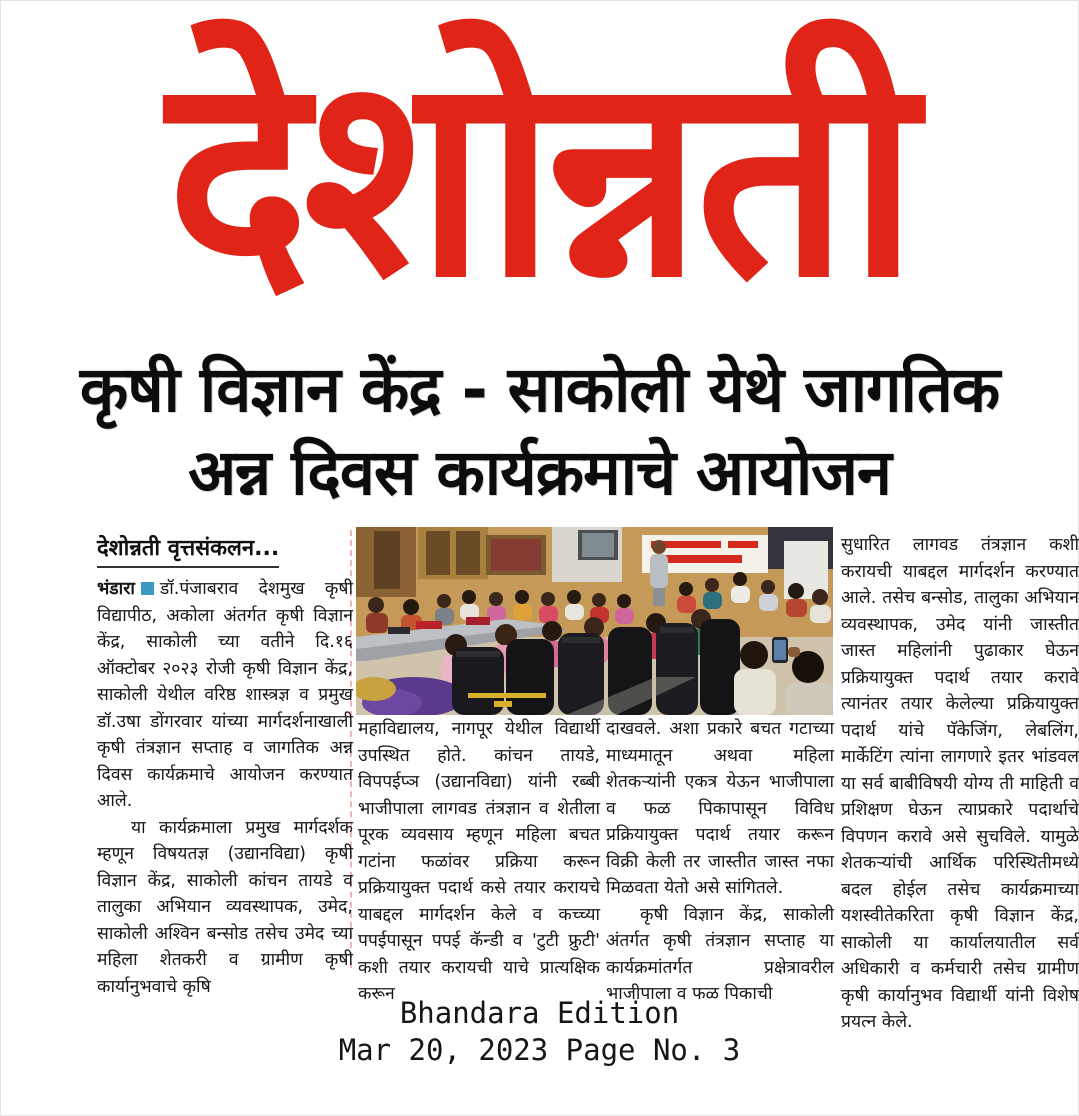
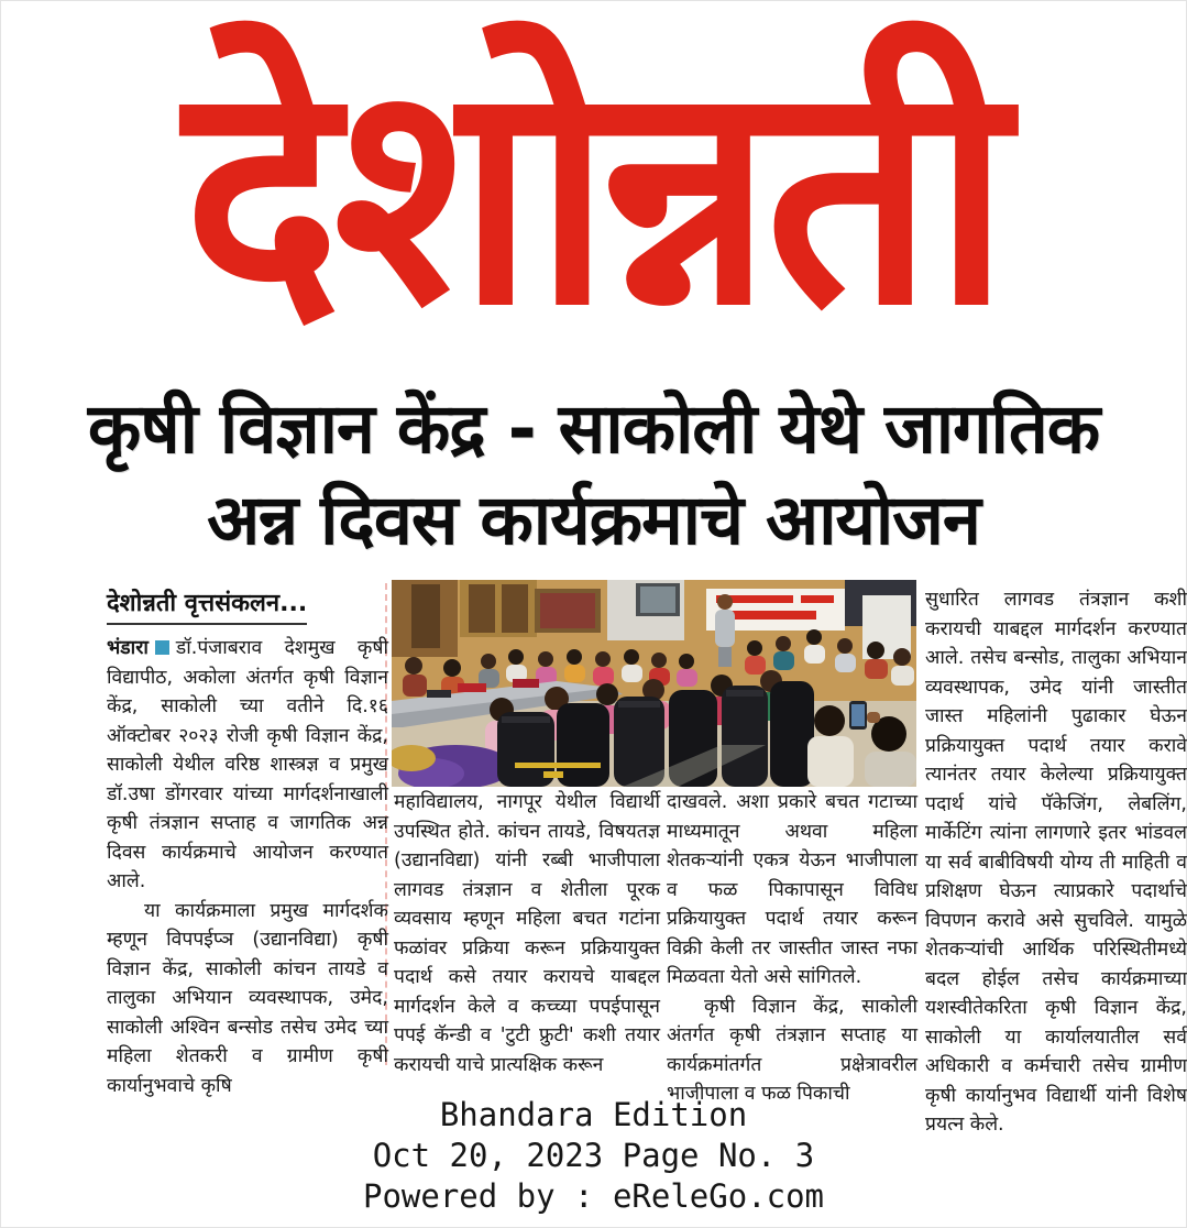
  देशोन्नती
  कृषी विज्ञान केंद्र - साकोली येथे जागतिक
  अन्न दिवस कार्यक्रमाचे आयोजन
  देशोन्नती वृत्तसंकलन...
  भंडारा डॉ.पंजाबराव देशमुख कृषी विद्यापीठ, अकोला अंतर्गत कृषी विज्ञान केंद्र, साकोली च्या वतीने दि.१६ ऑक्टोबर २०२३ रोजी कृषी विज्ञान केंद्र, साकोली येथील वरिष्ठ शास्त्रज्ञ व प्रमुख डॉ.उषा डोंगरवार यांच्या मार्गदर्शनाखाली कृषी तंत्रज्ञान सप्ताह व जागतिक अन्न दिवस कार्यक्रमाचे आयोजन करण्यात आले.
- या कार्यक्रमाला प्रमुख मार्गदर्शक म्हणून विषयतज्ञ (उद्यानविद्या) कृषी विज्ञान केंद्र, साकोली कांचन तायडे व तालुका अभियान व्यवस्थापक, उमेद, साकोली अश्विन बन्सोड तसेच उमेद च्या महिला शेतकरी व ग्रामीण कृषी कार्यानुभवाचे कृषि
+ या कार्यक्रमाला प्रमुख मार्गदर्शक म्हणून विपपईप्ञ (उद्यानविद्या) कृषी विज्ञान केंद्र, साकोली कांचन तायडे व तालुका अभियान व्यवस्थापक, उमेद, साकोली अश्विन बन्सोड तसेच उमेद च्या महिला शेतकरी व ग्रामीण कृषी कार्यानुभवाचे कृषि
- महाविद्यालय, नागपूर येथील विद्यार्थी उपस्थित होते. कांचन तायडे, विपपईप्ञ (उद्यानविद्या) यांनी रब्बी भाजीपाला लागवड तंत्रज्ञान व शेतीला पूरक व्यवसाय म्हणून महिला बचत गटांना फळांवर प्रक्रिया करून प्रक्रियायुक्त पदार्थ कसे तयार करायचे याबद्दल मार्गदर्शन केले व कच्च्या पपईपासून पपई कॅन्डी व 'टुटी फ्रुटी' कशी तयार करायची याचे प्रात्यक्षिक करून
+ महाविद्यालय, नागपूर येथील विद्यार्थी उपस्थित होते. कांचन तायडे, विषयतज्ञ (उद्यानविद्या) यांनी रब्बी भाजीपाला लागवड तंत्रज्ञान व शेतीला पूरक व्यवसाय म्हणून महिला बचत गटांना फळांवर प्रक्रिया करून प्रक्रियायुक्त पदार्थ कसे तयार करायचे याबद्दल मार्गदर्शन केले व कच्च्या पपईपासून पपई कॅन्डी व 'टुटी फ्रुटी' कशी तयार करायची याचे प्रात्यक्षिक करून
  दाखवले. अशा प्रकारे बचत गटाच्या माध्यमातून अथवा महिला शेतकऱ्यांनी एकत्र येऊन भाजीपाला व फळ पिकापासून विविध प्रक्रियायुक्त पदार्थ तयार करून विक्री केली तर जास्तीत जास्त नफा मिळवता येतो असे सांगितले.
  कृषी विज्ञान केंद्र, साकोली अंतर्गत कृषी तंत्रज्ञान सप्ताह या कार्यक्रमांतर्गत प्रक्षेत्रावरील भाजीपाला व फळ पिकाची
  सुधारित लागवड तंत्रज्ञान कशी करायची याबद्दल मार्गदर्शन करण्यात आले. तसेच बन्सोड, तालुका अभियान व्यवस्थापक, उमेद यांनी जास्तीत जास्त महिलांनी पुढाकार घेऊन प्रक्रियायुक्त पदार्थ तयार करावे त्यानंतर तयार केलेल्या प्रक्रियायुक्त पदार्थ यांचे पॅकेजिंग, लेबलिंग, मार्केटिंग त्यांना लागणारे इतर भांडवल या सर्व बाबीविषयी योग्य ती माहिती व प्रशिक्षण घेऊन त्याप्रकारे पदार्थाचे विपणन करावे असे सुचविले. यामुळे शेतकऱ्यांची आर्थिक परिस्थितीमध्ये बदल होईल तसेच कार्यक्रमाच्या यशस्वीतेकरिता कृषी विज्ञान केंद्र, साकोली या कार्यालयातील सर्व अधिकारी व कर्मचारी तसेच ग्रामीण कृषी कार्यानुभव विद्यार्थी यांनी विशेष प्रयत्न केले.
  Bhandara Edition
- Mar 20, 2023 Page No. 3
+ Oct 20, 2023 Page No. 3
+ Powered by : eReleGo.com
